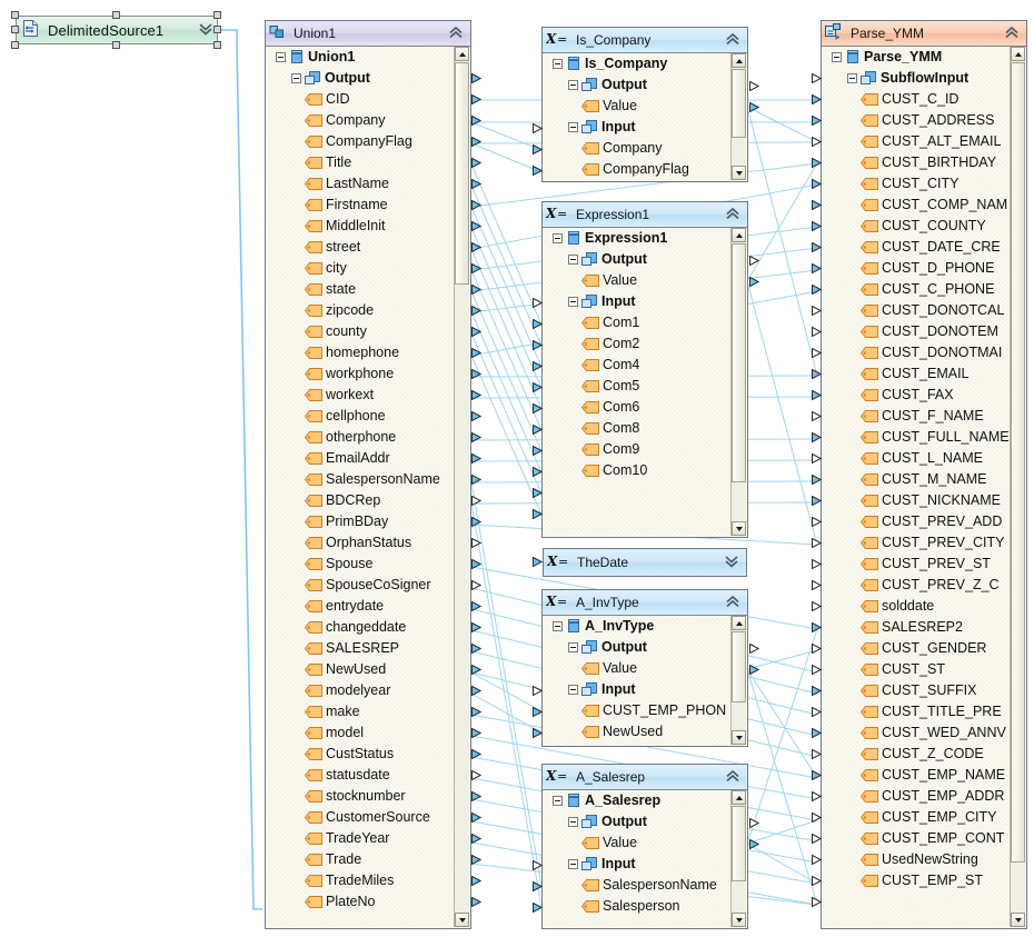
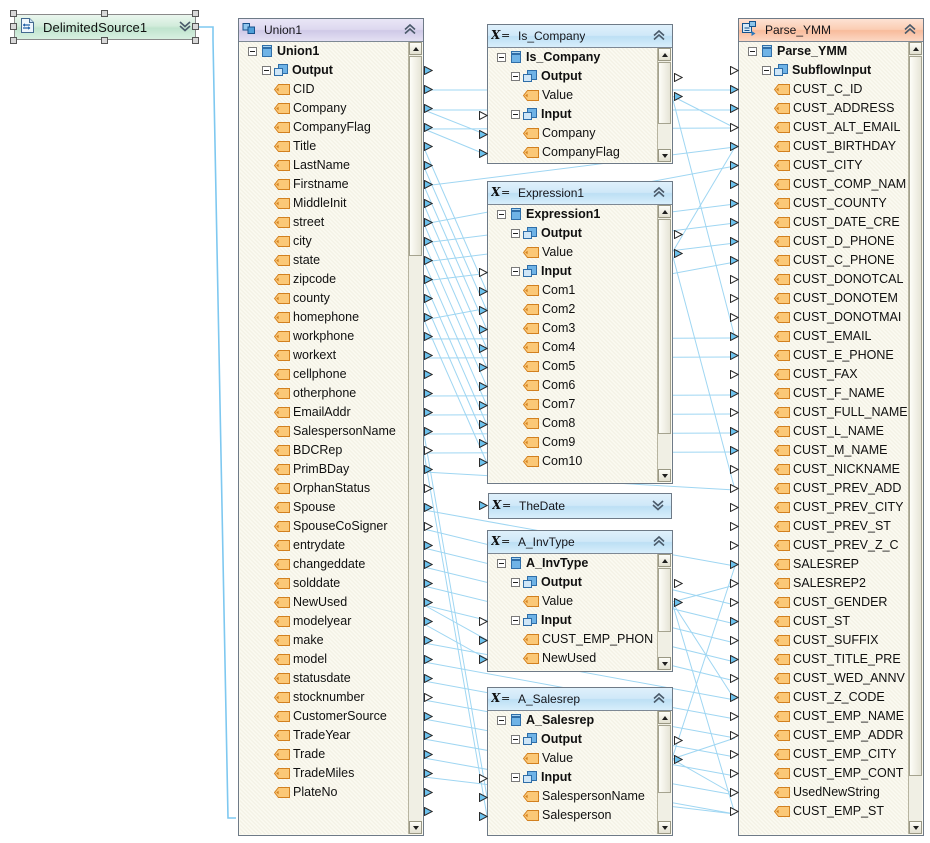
  DelimitedSource1
  Union1
  Union1
  Output
  CID
  Company
  CompanyFlag
  Title
  LastName
  Firstname
  MiddleInit
  street
  city
  state
  zipcode
  county
  homephone
  workphone
  workext
  cellphone
  otherphone
  EmailAddr
  SalespersonName
  BDCRep
  PrimBDay
  OrphanStatus
  Spouse
  SpouseCoSigner
  entrydate
  changeddate
- SALESREP
+ solddate
  NewUsed
  modelyear
  make
  model
- CustStatus
  statusdate
  stocknumber
  CustomerSource
  TradeYear
  Trade
  TradeMiles
  PlateNo
  X
  =
  Is_Company
  Is_Company
  Output
  Value
  Input
  Company
  CompanyFlag
  X
  =
  Expression1
  Expression1
  Output
  Value
  Input
  Com1
  Com2
+ Com3
  Com4
  Com5
  Com6
+ Com7
  Com8
  Com9
  Com10
  X
  =
  TheDate
  X
  =
  A_InvType
  A_InvType
  Output
  Value
  Input
  CUST_EMP_PHON
  NewUsed
  X
  =
  A_Salesrep
  A_Salesrep
  Output
  Value
  Input
  SalespersonName
  Salesperson
  Parse_YMM
  Parse_YMM
  SubflowInput
  CUST_C_ID
  CUST_ADDRESS
  CUST_ALT_EMAIL
  CUST_BIRTHDAY
  CUST_CITY
  CUST_COMP_NAM
  CUST_COUNTY
  CUST_DATE_CRE
  CUST_D_PHONE
  CUST_C_PHONE
  CUST_DONOTCAL
  CUST_DONOTEM
  CUST_DONOTMAI
  CUST_EMAIL
+ CUST_E_PHONE
  CUST_FAX
  CUST_F_NAME
  CUST_FULL_NAME
  CUST_L_NAME
  CUST_M_NAME
  CUST_NICKNAME
  CUST_PREV_ADD
  CUST_PREV_CITY
  CUST_PREV_ST
  CUST_PREV_Z_C
- solddate
+ SALESREP
  SALESREP2
  CUST_GENDER
  CUST_ST
  CUST_SUFFIX
  CUST_TITLE_PRE
  CUST_WED_ANNV
  CUST_Z_CODE
  CUST_EMP_NAME
  CUST_EMP_ADDR
  CUST_EMP_CITY
  CUST_EMP_CONT
  UsedNewString
  CUST_EMP_ST
